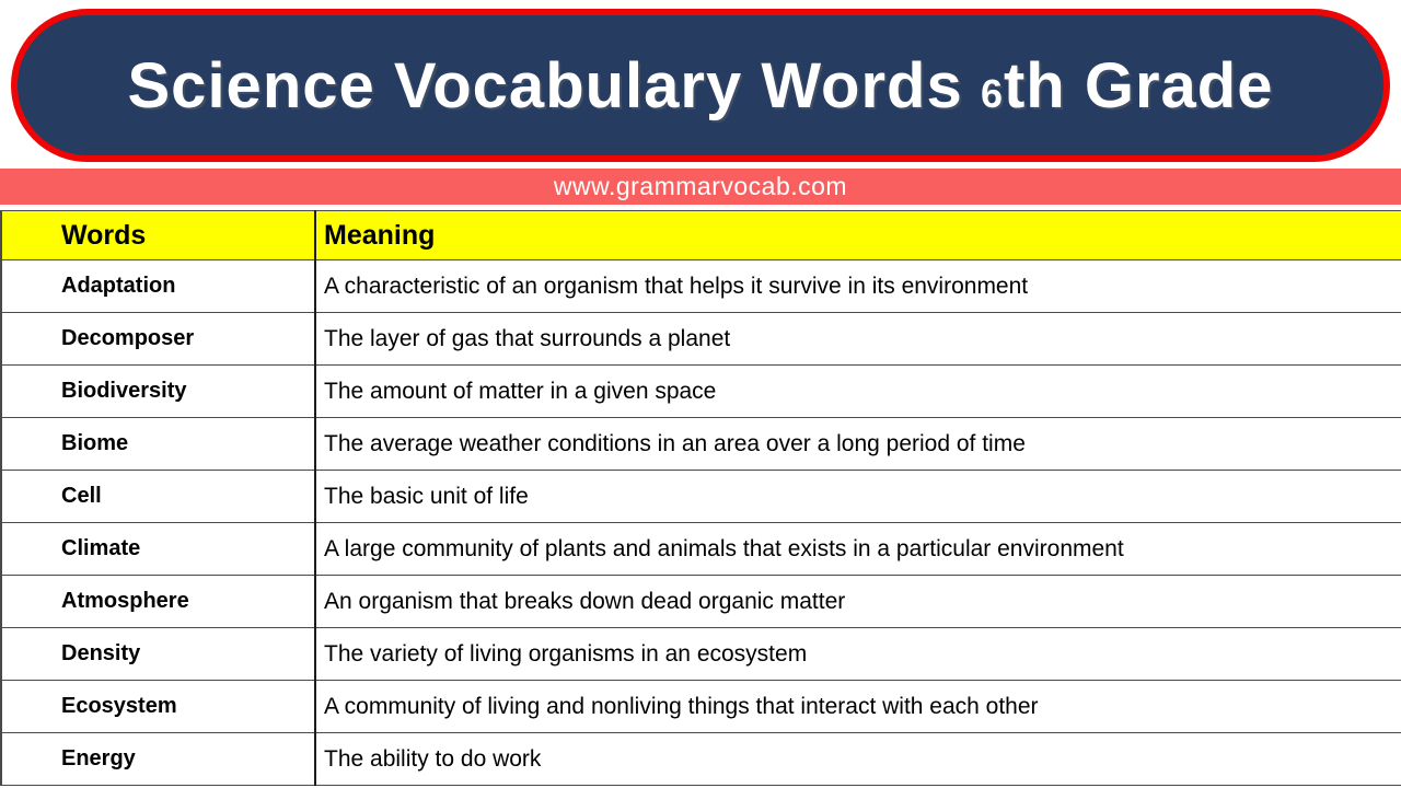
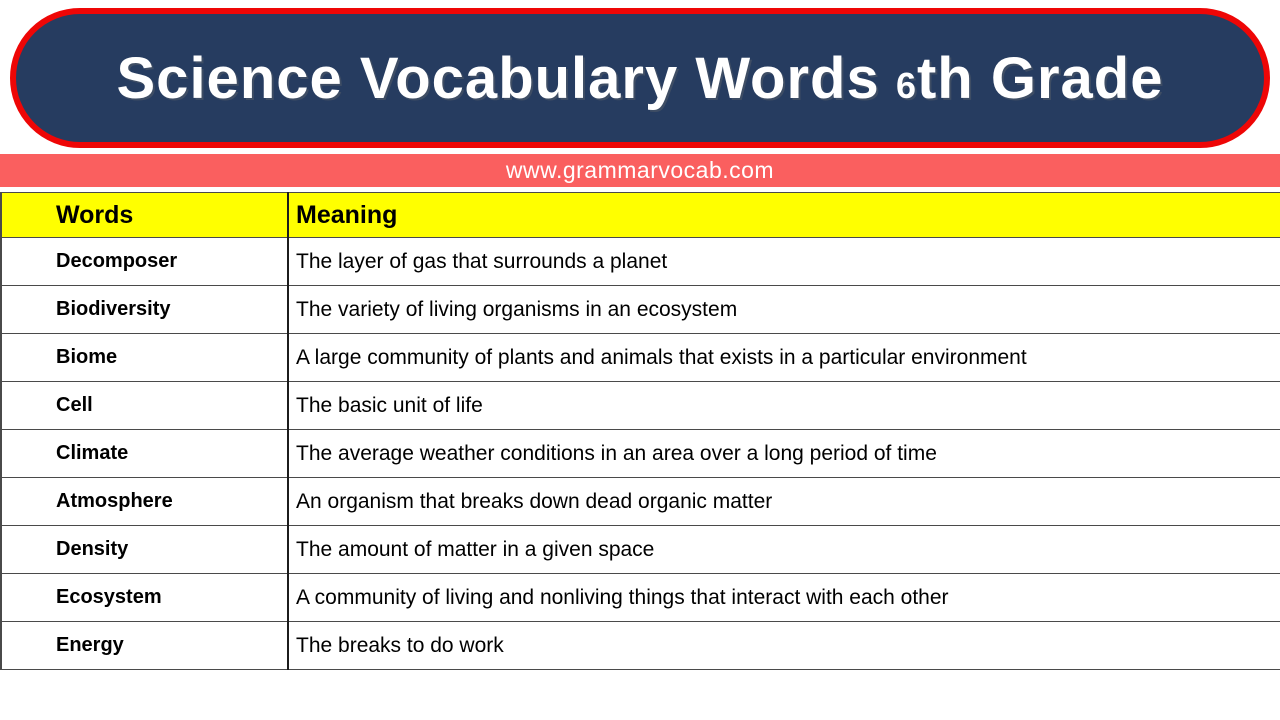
  Science Vocabulary Words 6th Grade
  www.grammarvocab.com
  Words	Meaning
- Adaptation	A characteristic of an organism that helps it survive in its environment
  Decomposer	The layer of gas that surrounds a planet
- Biodiversity	The amount of matter in a given space
+ Biodiversity	The variety of living organisms in an ecosystem
- Biome	The average weather conditions in an area over a long period of time
+ Biome	A large community of plants and animals that exists in a particular environment
  Cell	The basic unit of life
- Climate	A large community of plants and animals that exists in a particular environment
+ Climate	The average weather conditions in an area over a long period of time
  Atmosphere	An organism that breaks down dead organic matter
- Density	The variety of living organisms in an ecosystem
+ Density	The amount of matter in a given space
  Ecosystem	A community of living and nonliving things that interact with each other
- Energy	The ability to do work
+ Energy	The breaks to do work
